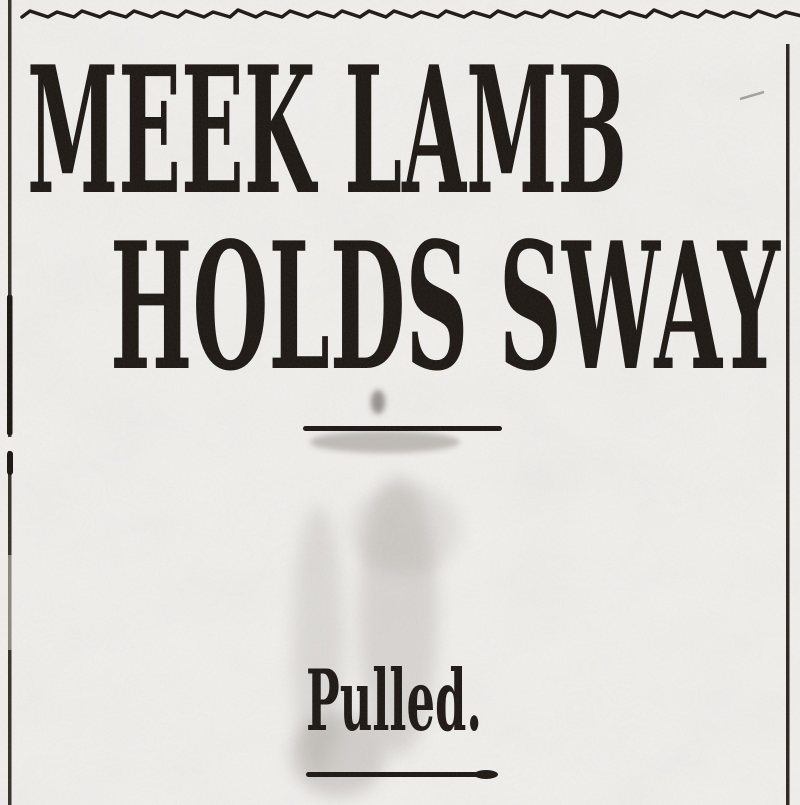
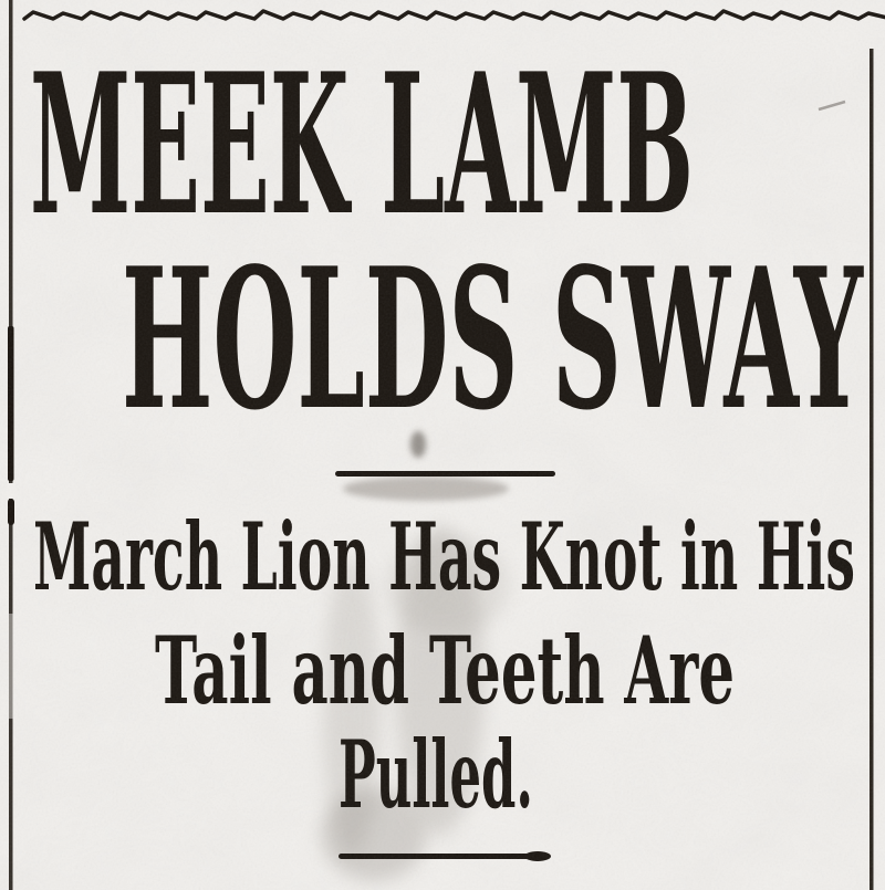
  MEEK LAMB
  HOLDS SWAY
+ March Lion Has Knot in His
+ Tail and Teeth Are
  Pulled.
